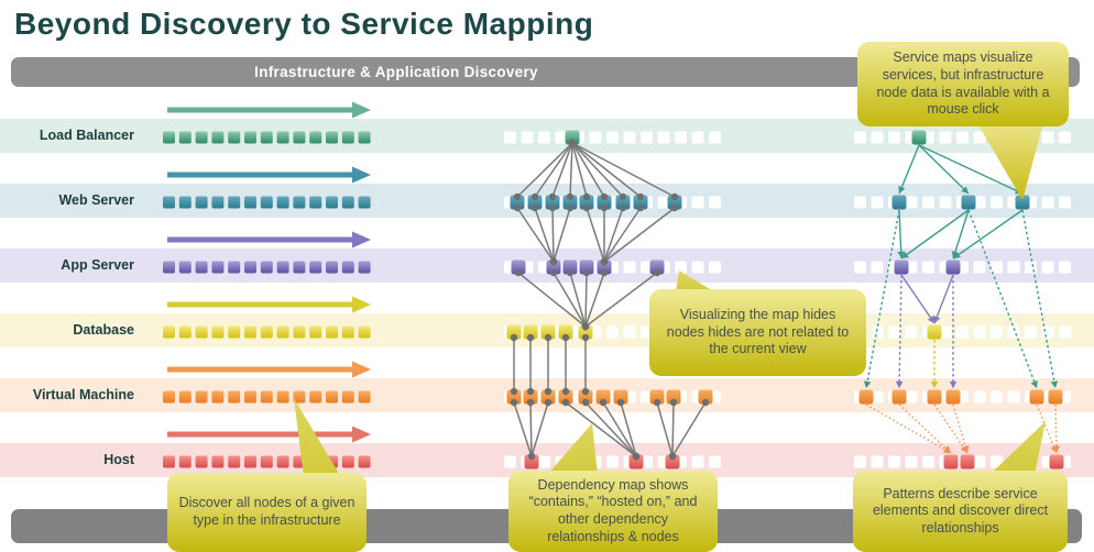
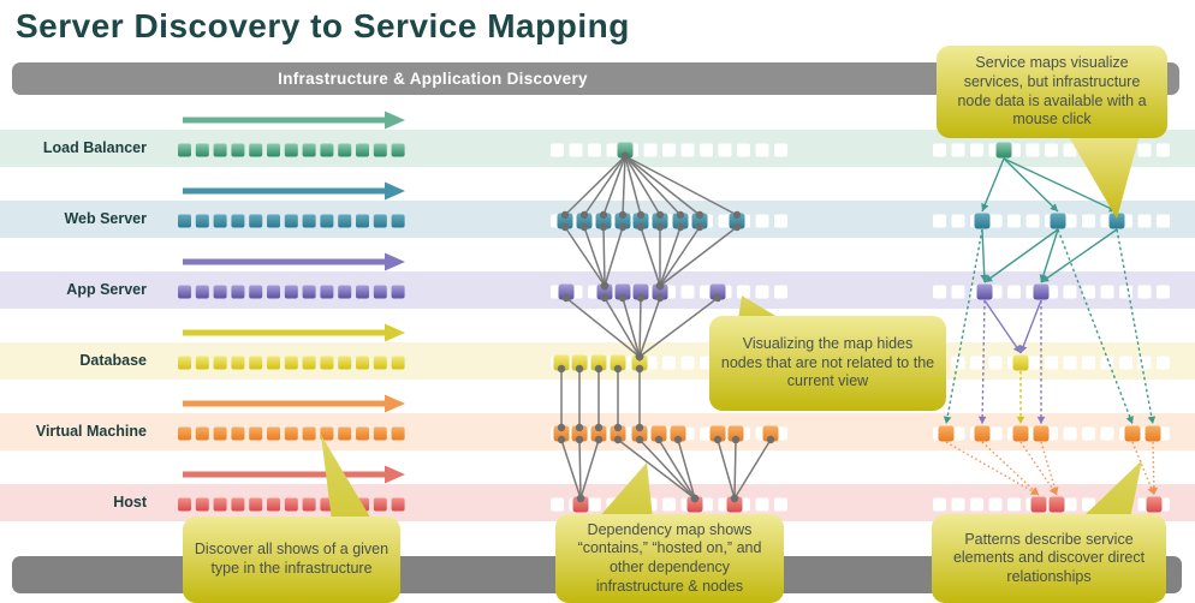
- Beyond Discovery to Service Mapping
+ Server Discovery to Service Mapping
  Infrastructure & Application Discovery
  Load Balancer
  Web Server
  App Server
  Database
  Virtual Machine
  Host
  Service maps visualize services, but infrastructure node data is available with a mouse click
- Visualizing the map hides nodes hides are not related to the current view
+ Visualizing the map hides nodes that are not related to the current view
- Discover all nodes of a given type in the infrastructure
+ Discover all shows of a given type in the infrastructure
- Dependency map shows “contains,” “hosted on,” and other dependency relationships & nodes
+ Dependency map shows “contains,” “hosted on,” and other dependency infrastructure & nodes
  Patterns describe service elements and discover direct relationships
